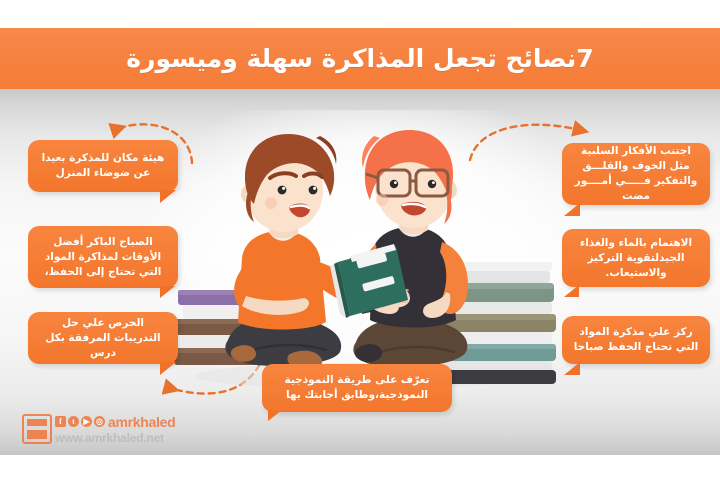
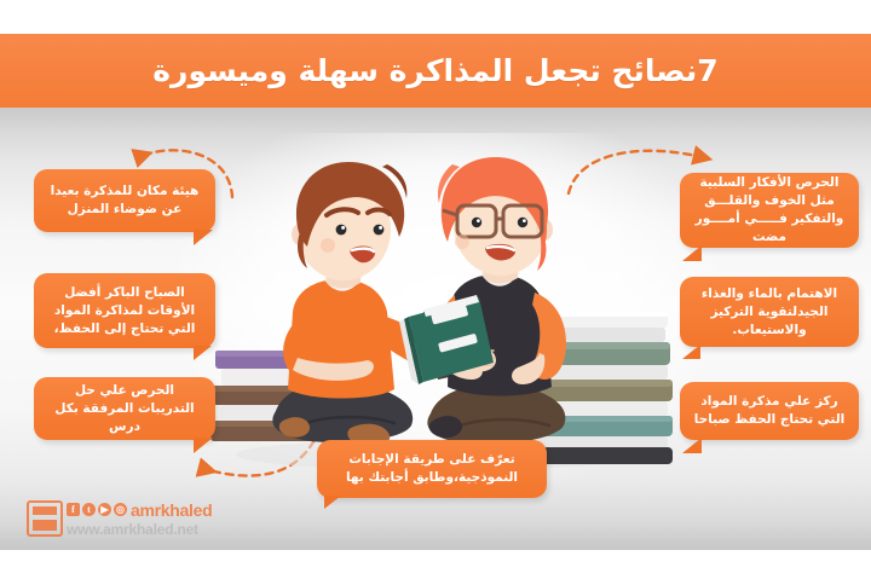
  7نصائح تجعل المذاكرة سهلة وميسورة
  هيئة مكان للمذكرة بعيدا عن ضوضاء المنزل
  الصباح الباكر أفضل الأوقات لمذاكرة المواد التي تحتاج إلى الحفظ،
  الحرص علي حل التدريبات المرفقة بكل درس
- اجتنب الأفكار السلبية مثل الخوف والقلـــق والتفكير فـــــي أمــــور مضت
+ الحرص الأفكار السلبية مثل الخوف والقلـــق والتفكير فـــــي أمــــور مضت
  الاهتمام بالماء والغذاء الجيدلتقوية التركيز والاستيعاب.
  ركز علي مذكرة المواد التي تحتاج الحفظ صباحا
- تعرّف على طريقة النموذجية النموذجية،وطابق أجابتك بها
+ تعرّف على طريقة الإجابات النموذجية،وطابق أجابتك بها
  f
  t
  ▶
  ◎
  amrkhaled
  www.amrkhaled.net
